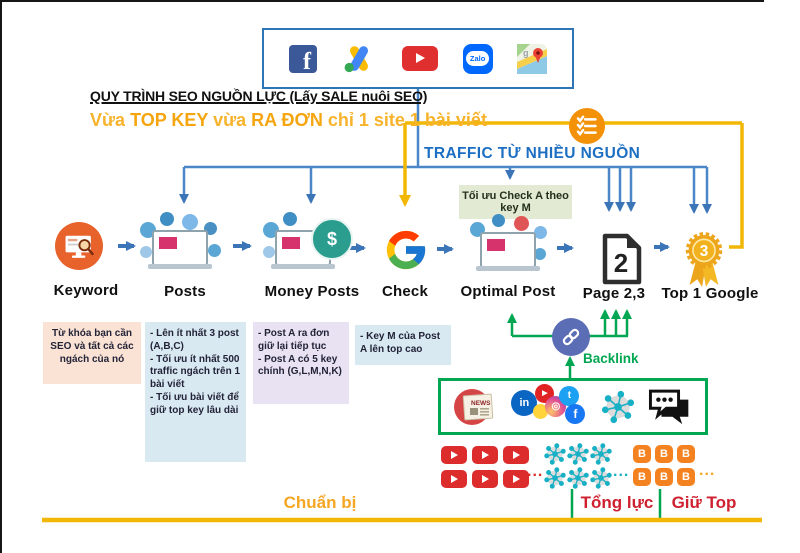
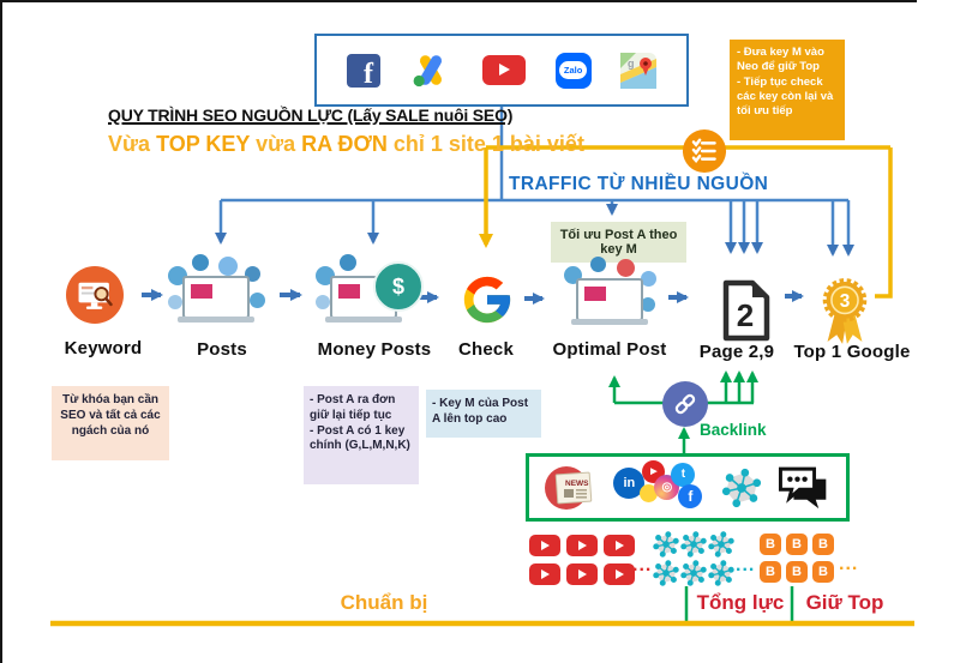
  QUY TRÌNH SEO NGUỒN LỰC (Lấy SALE nuôi SEO)
  Vừa TOP KEY vừa RA ĐƠN chỉ 1 site 1 bài viết
  f
  Zalo
  g
+ - Đưa key M vào Neo để giữ Top
+ - Tiếp tục check các key còn lại và tối ưu tiếp
  TRAFFIC TỪ NHIỀU NGUỒN
- Tối ưu Check A theo key M
+ Tối ưu Post A theo key M
  $
  2
  3
  Keyword
  Posts
  Money Posts
  Check
  Optimal Post
- Page 2,3
+ Page 2,9
  Top 1 Google
  Từ khóa bạn cần SEO và tất cả các ngách của nó
- - Lên ít nhất 3 post (A,B,C)
- - Tối ưu ít nhất 500 traffic ngách trên 1 bài viết
- - Tối ưu bài viết để giữ top key lâu dài
  - Post A ra đơn giữ lại tiếp tục
- - Post A có 5 key chính (G,L,M,N,K)
+ - Post A có 1 key chính (G,L,M,N,K)
  - Key M của Post A lên top cao
  Backlink
  in
  ◎
  t
  f
  ...
  ...
  B
  B
  B
  B
  B
  B
  ...
  Chuẩn bị
  Tổng lực
  Giữ Top
